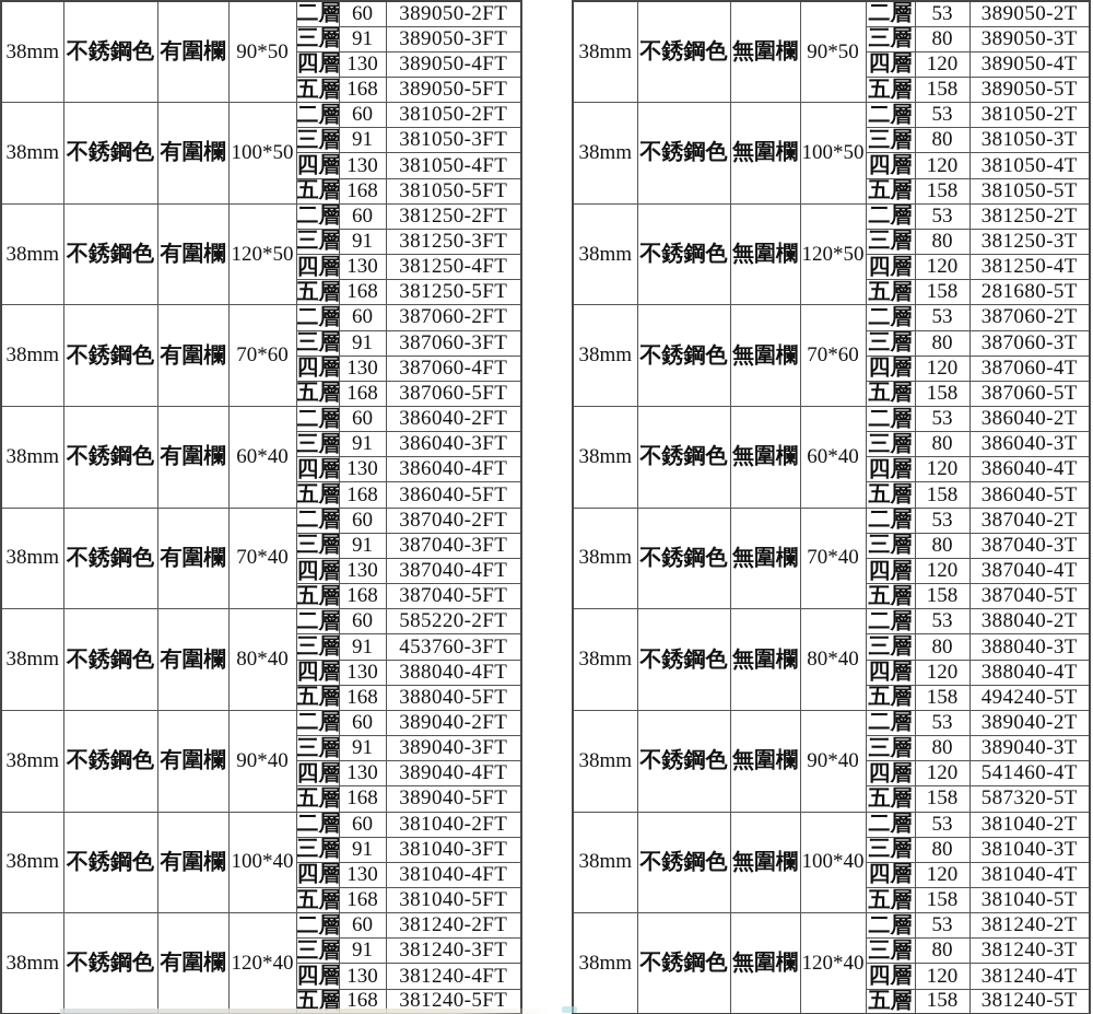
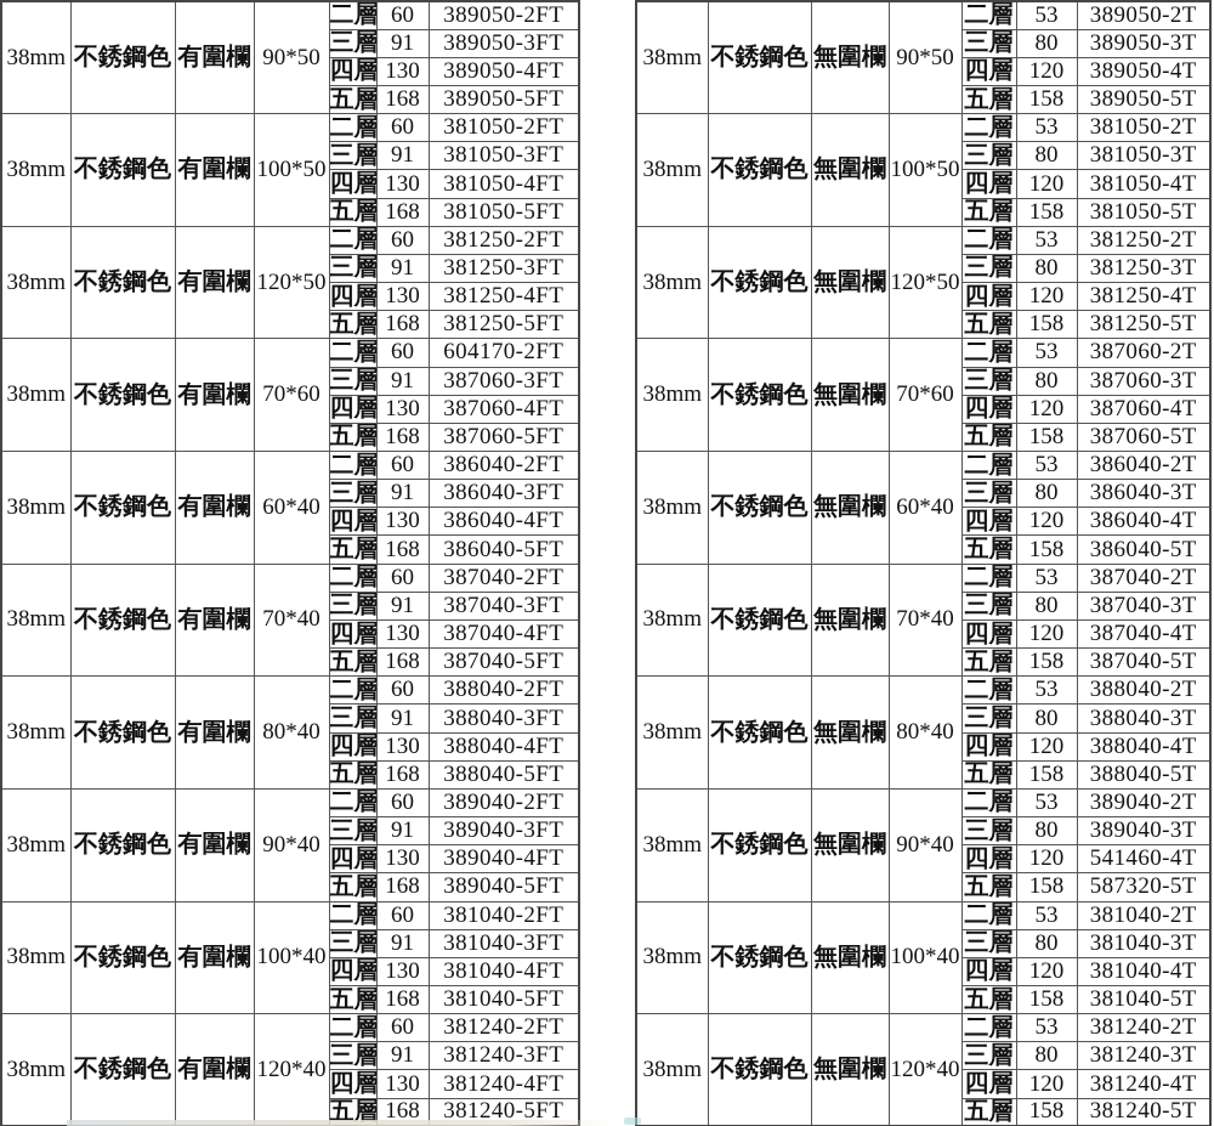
  38mm	不銹鋼色	有圍欄	90*50	二層	60	389050-2FT
  三層	91	389050-3FT
  四層	130	389050-4FT
  五層	168	389050-5FT
  38mm	不銹鋼色	有圍欄	100*50	二層	60	381050-2FT
  三層	91	381050-3FT
  四層	130	381050-4FT
  五層	168	381050-5FT
  38mm	不銹鋼色	有圍欄	120*50	二層	60	381250-2FT
  三層	91	381250-3FT
  四層	130	381250-4FT
  五層	168	381250-5FT
- 38mm	不銹鋼色	有圍欄	70*60	二層	60	387060-2FT
+ 38mm	不銹鋼色	有圍欄	70*60	二層	60	604170-2FT
  三層	91	387060-3FT
  四層	130	387060-4FT
  五層	168	387060-5FT
  38mm	不銹鋼色	有圍欄	60*40	二層	60	386040-2FT
  三層	91	386040-3FT
  四層	130	386040-4FT
  五層	168	386040-5FT
  38mm	不銹鋼色	有圍欄	70*40	二層	60	387040-2FT
  三層	91	387040-3FT
  四層	130	387040-4FT
  五層	168	387040-5FT
- 38mm	不銹鋼色	有圍欄	80*40	二層	60	585220-2FT
+ 38mm	不銹鋼色	有圍欄	80*40	二層	60	388040-2FT
- 三層	91	453760-3FT
+ 三層	91	388040-3FT
  四層	130	388040-4FT
  五層	168	388040-5FT
  38mm	不銹鋼色	有圍欄	90*40	二層	60	389040-2FT
  三層	91	389040-3FT
  四層	130	389040-4FT
  五層	168	389040-5FT
  38mm	不銹鋼色	有圍欄	100*40	二層	60	381040-2FT
  三層	91	381040-3FT
  四層	130	381040-4FT
  五層	168	381040-5FT
  38mm	不銹鋼色	有圍欄	120*40	二層	60	381240-2FT
  三層	91	381240-3FT
  四層	130	381240-4FT
  五層	168	381240-5FT
  38mm	不銹鋼色	無圍欄	90*50	二層	53	389050-2T
  三層	80	389050-3T
  四層	120	389050-4T
  五層	158	389050-5T
  38mm	不銹鋼色	無圍欄	100*50	二層	53	381050-2T
  三層	80	381050-3T
  四層	120	381050-4T
  五層	158	381050-5T
  38mm	不銹鋼色	無圍欄	120*50	二層	53	381250-2T
  三層	80	381250-3T
  四層	120	381250-4T
- 五層	158	281680-5T
+ 五層	158	381250-5T
  38mm	不銹鋼色	無圍欄	70*60	二層	53	387060-2T
  三層	80	387060-3T
  四層	120	387060-4T
  五層	158	387060-5T
  38mm	不銹鋼色	無圍欄	60*40	二層	53	386040-2T
  三層	80	386040-3T
  四層	120	386040-4T
  五層	158	386040-5T
  38mm	不銹鋼色	無圍欄	70*40	二層	53	387040-2T
  三層	80	387040-3T
  四層	120	387040-4T
  五層	158	387040-5T
  38mm	不銹鋼色	無圍欄	80*40	二層	53	388040-2T
  三層	80	388040-3T
  四層	120	388040-4T
- 五層	158	494240-5T
+ 五層	158	388040-5T
  38mm	不銹鋼色	無圍欄	90*40	二層	53	389040-2T
  三層	80	389040-3T
  四層	120	541460-4T
  五層	158	587320-5T
  38mm	不銹鋼色	無圍欄	100*40	二層	53	381040-2T
  三層	80	381040-3T
  四層	120	381040-4T
  五層	158	381040-5T
  38mm	不銹鋼色	無圍欄	120*40	二層	53	381240-2T
  三層	80	381240-3T
  四層	120	381240-4T
  五層	158	381240-5T
